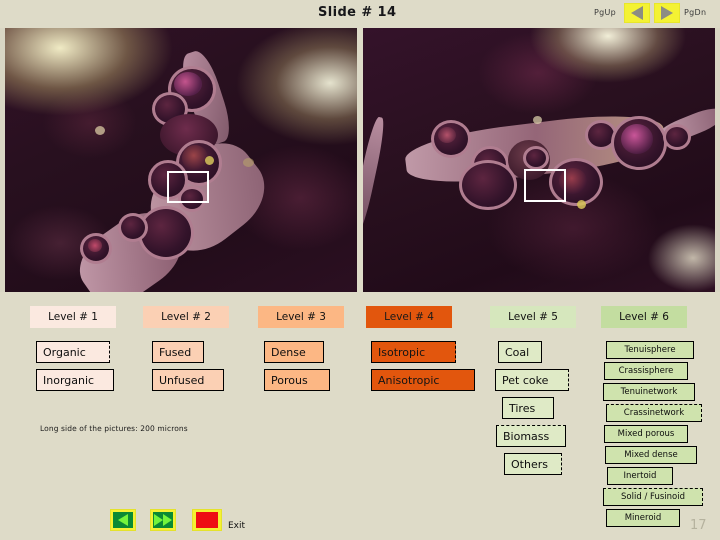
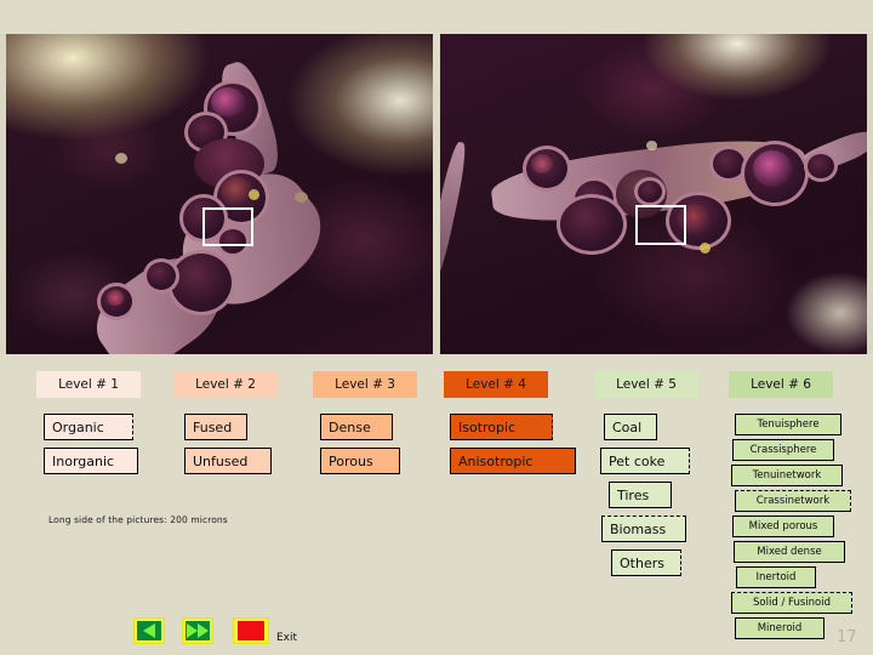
- Slide # 14
- PgUp
- PgDn
  Level # 1
  Organic
  Inorganic
  Level # 2
  Fused
  Unfused
  Level # 3
  Dense
  Porous
  Level # 4
  Isotropic
  Anisotropic
  Level # 5
  Coal
  Pet coke
  Tires
  Biomass
  Others
  Level # 6
  Tenuisphere
  Crassisphere
  Tenuinetwork
  Crassinetwork
  Mixed porous
  Mixed dense
  Inertoid
  Solid / Fusinoid
  Mineroid
  Long side of the pictures: 200 microns
  Exit
  17
